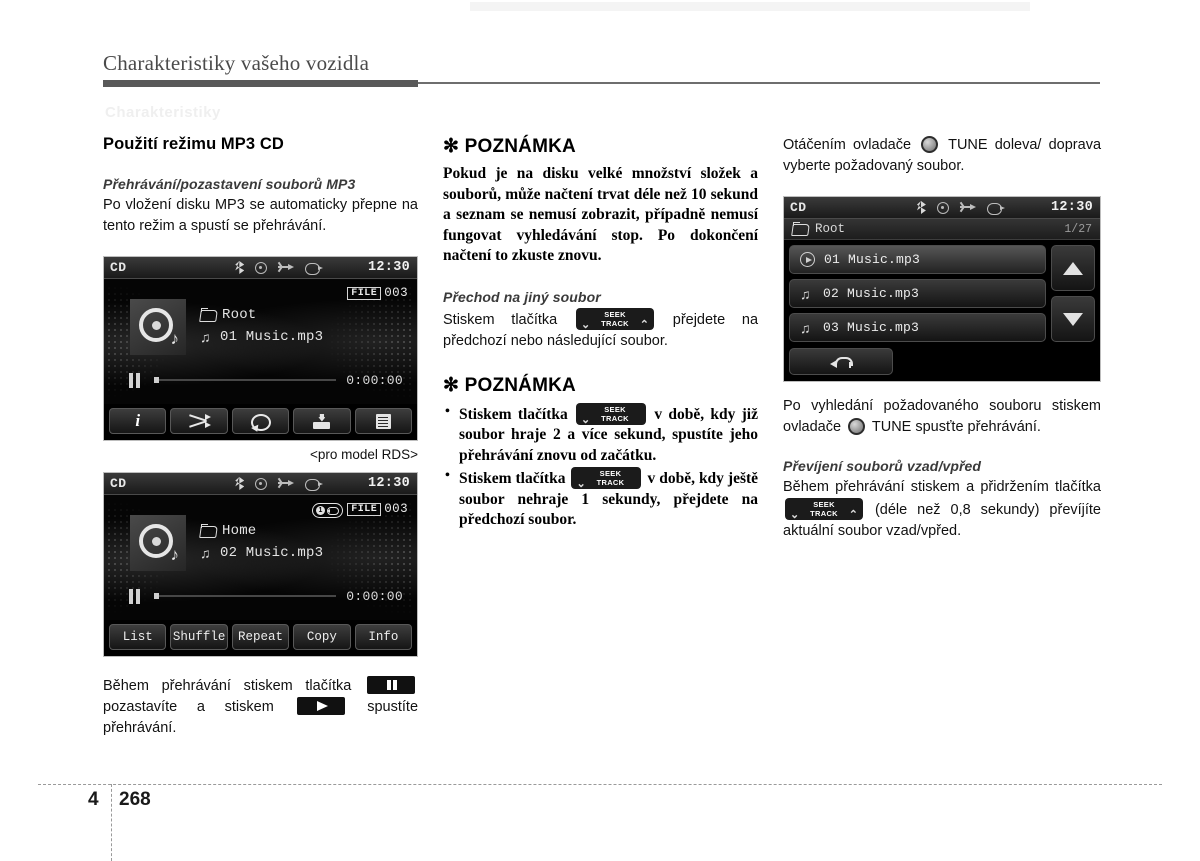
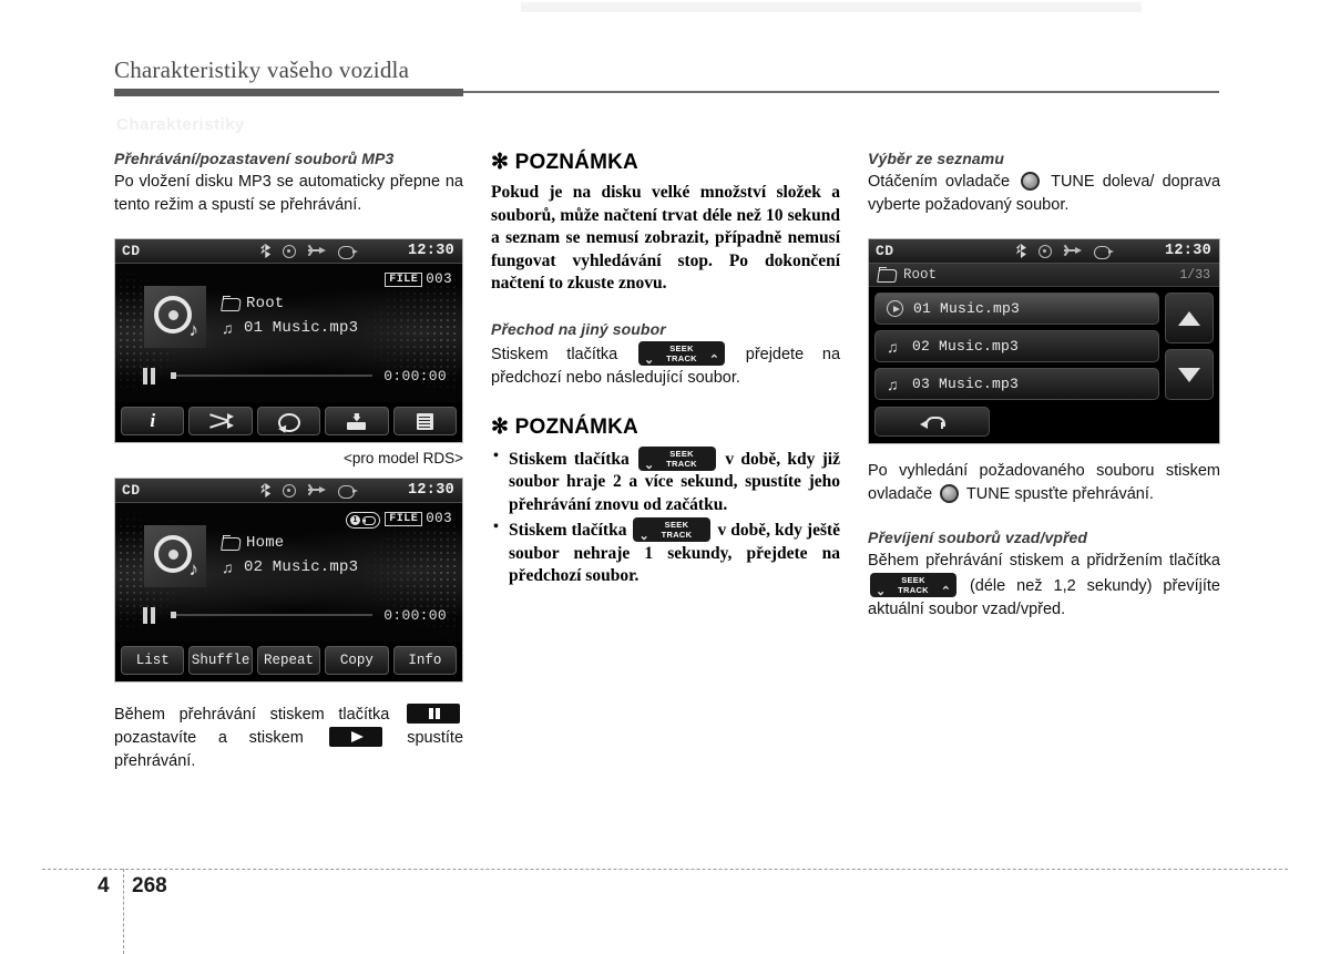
  Charakteristiky vašeho vozidla
- Použití režimu MP3 CD
  Přehrávání/pozastavení souborů MP3
  Po vložení disku MP3 se automaticky přepne na tento režim a spustí se přehrávání.
  CD
  12:30
  FILE
  003
  ♪
  Root
  ♫
  01 Music.mp3
  0:00:00
  i
  <pro model RDS>
  CD
  12:30
  FILE
  003
  ♪
  Home
  ♫
  02 Music.mp3
  0:00:00
  List
  Shuffle
  Repeat
  Copy
  Info
  Během přehrávání stiskem tlačítka pozastavíte a stiskem spustíte přehrávání.
  ✻ POZNÁMKA
  Pokud je na disku velké množství složek a souborů, může načtení trvat déle než 10 sekund a seznam se nemusí zobrazit, případně nemusí fungovat vyhledávání stop. Po dokončení načtení to zkuste znovu.
  Přechod na jiný soubor
  Stiskem tlačítka
  ⌄
  SEEK
  TRACK
  ⌃
  přejdete na předchozí nebo následující soubor.
  ✻ POZNÁMKA
  Stiskem tlačítka
  ⌄
  SEEK
  TRACK
  v době, kdy již soubor hraje 2 a více sekund, spustíte jeho přehrávání znovu od začátku.
  Stiskem tlačítka
  ⌄
  SEEK
  TRACK
  v době, kdy ještě soubor nehraje 1 sekundy, přejdete na předchozí soubor.
+ Výběr ze seznamu
  Otáčením ovladače TUNE doleva/ doprava vyberte požadovaný soubor.
  CD
  12:30
  Root
- 1/27
+ 1/33
  01 Music.mp3
  ♫
  02 Music.mp3
  ♫
  03 Music.mp3
  Po vyhledání požadovaného souboru stiskem ovladače TUNE spusťte přehrávání.
  Převíjení souborů vzad/vpřed
  Během přehrávání stiskem a přidržením tlačítka
  ⌄
  SEEK
  TRACK
  ⌃
- (déle než 0,8 sekundy) převíjíte aktuální soubor vzad/vpřed.
+ (déle než 1,2 sekundy) převíjíte aktuální soubor vzad/vpřed.
  4
  268
